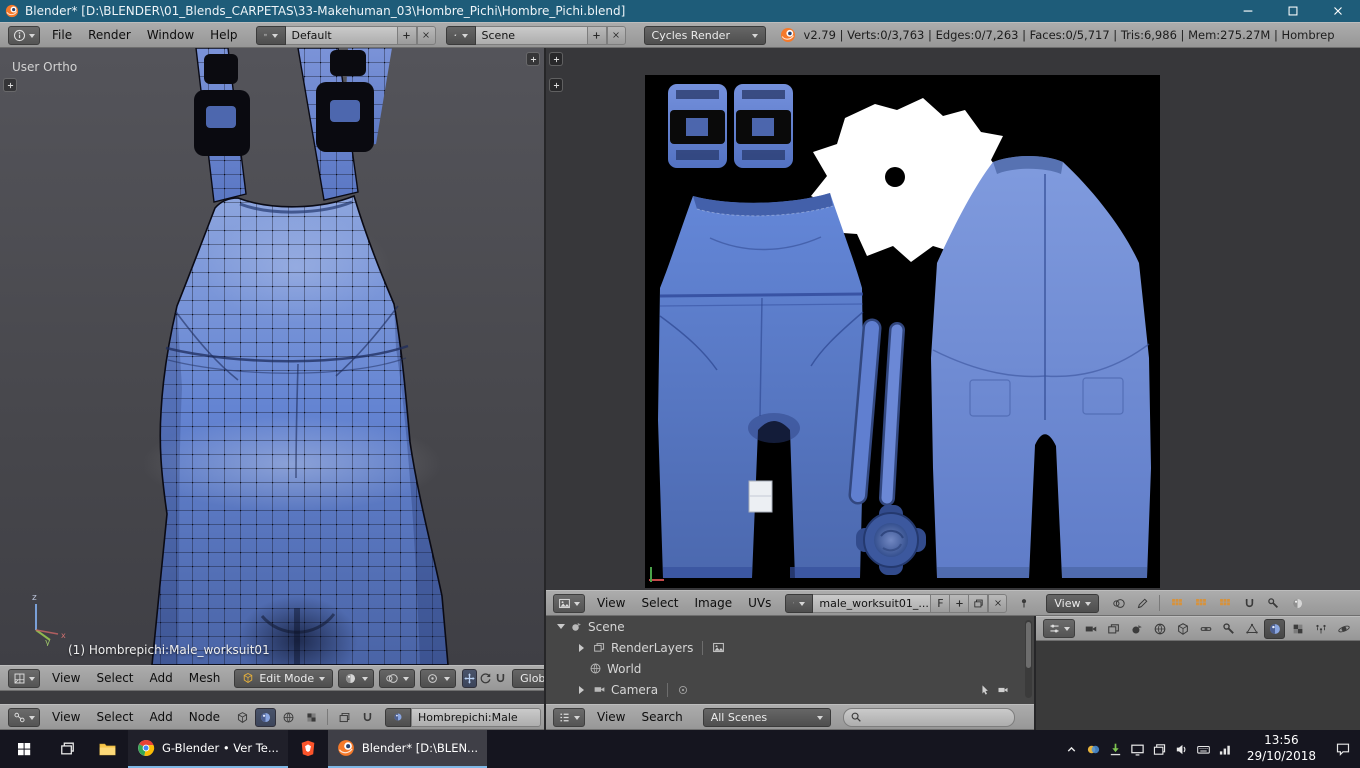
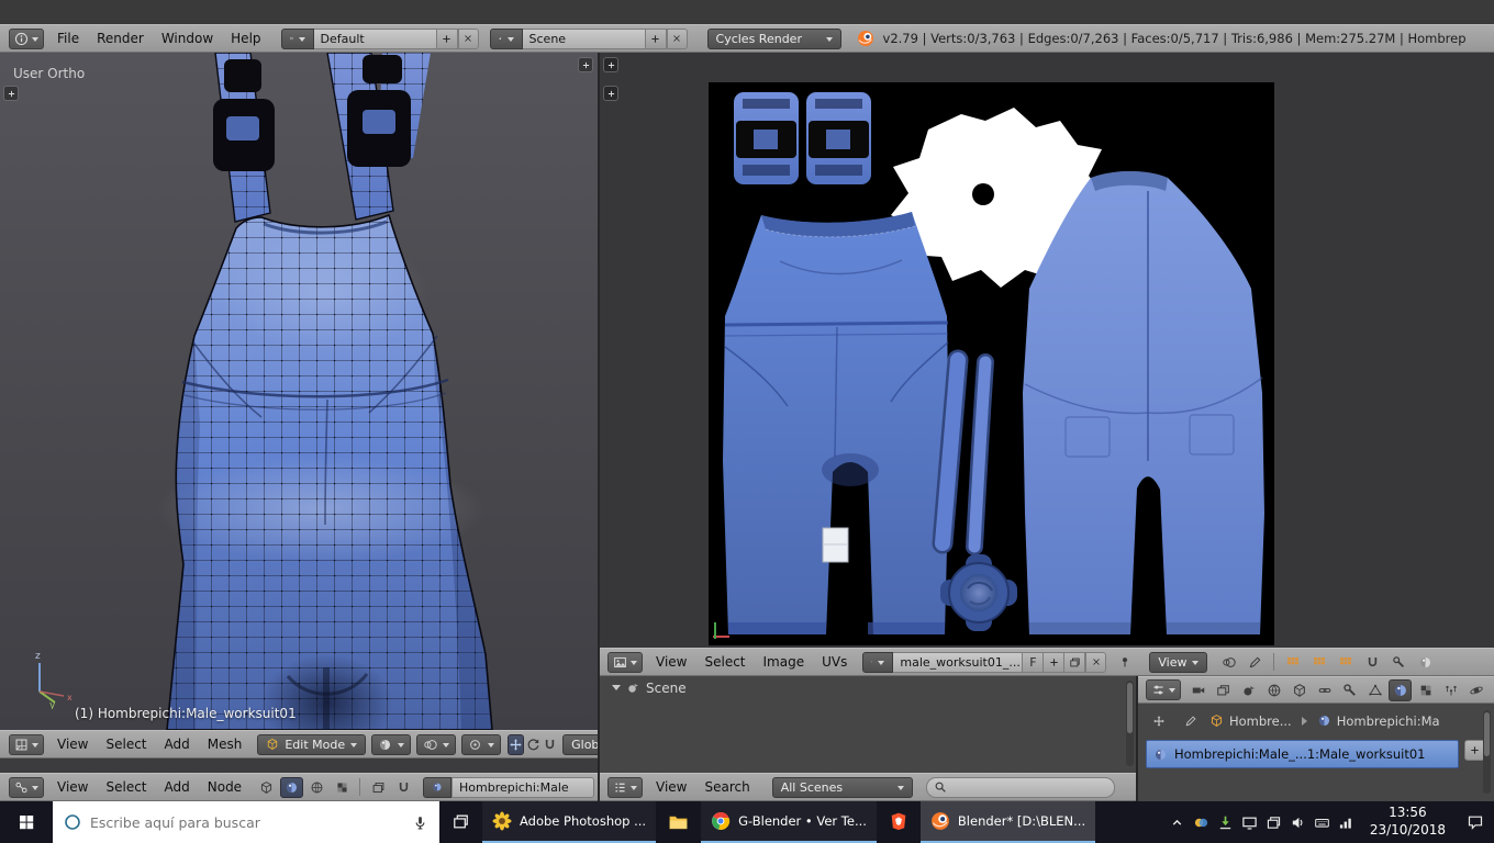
- Blender* [D:\BLENDER\01_Blends_CARPETAS\33-Makehuman_03\Hombre_Pichi\Hombre_Pichi.blend]
  File
  Render
  Window
  Help
  Default
  Scene
  Cycles Render
  v2.79 | Verts:0/3,763 | Edges:0/7,263 | Faces:0/5,717 | Tris:6,986 | Mem:275.27M | Hombrep
  User Ortho
  z
  y
  x
  (1) Hombrepichi:Male_worksuit01
  View
  Select
  Add
  Mesh
  Edit Mode
  Glob
  View
  Select
  Add
  Node
  Hombrepichi:Male
  View
  Select
  Image
  UVs
  male_worksuit01_...
  F
  View
  Scene
- RenderLayers
- World
- Camera
  View
  Search
  All Scenes
+ Hombre...
+ Hombrepichi:Ma
+ Hombrepichi:Male_...1:Male_worksuit01
+ Escribe aquí para buscar
+ Adobe Photoshop ...
  G-Blender • Ver Te...
  Blender* [D:\BLEN...
  13:56
- 29/10/2018
+ 23/10/2018
